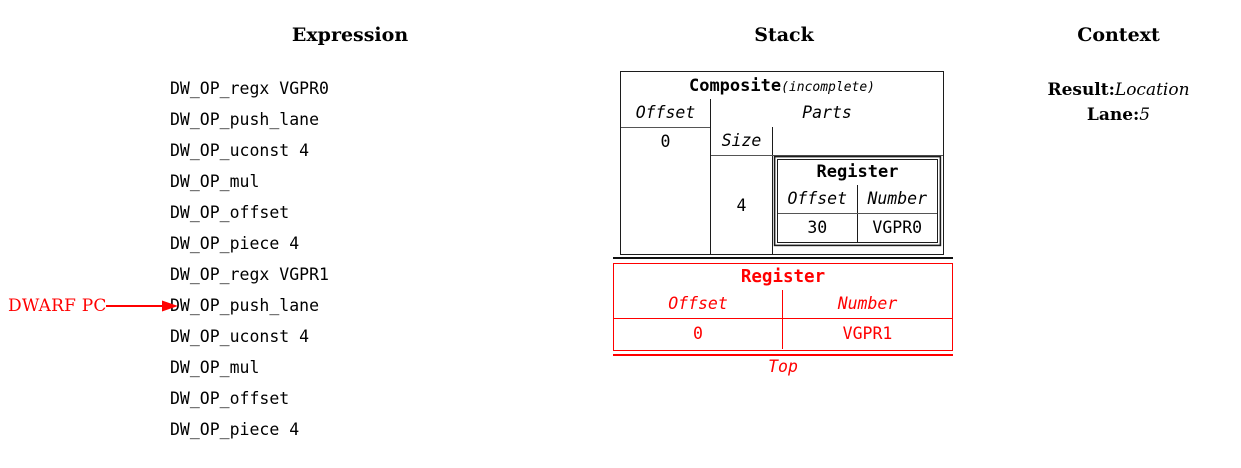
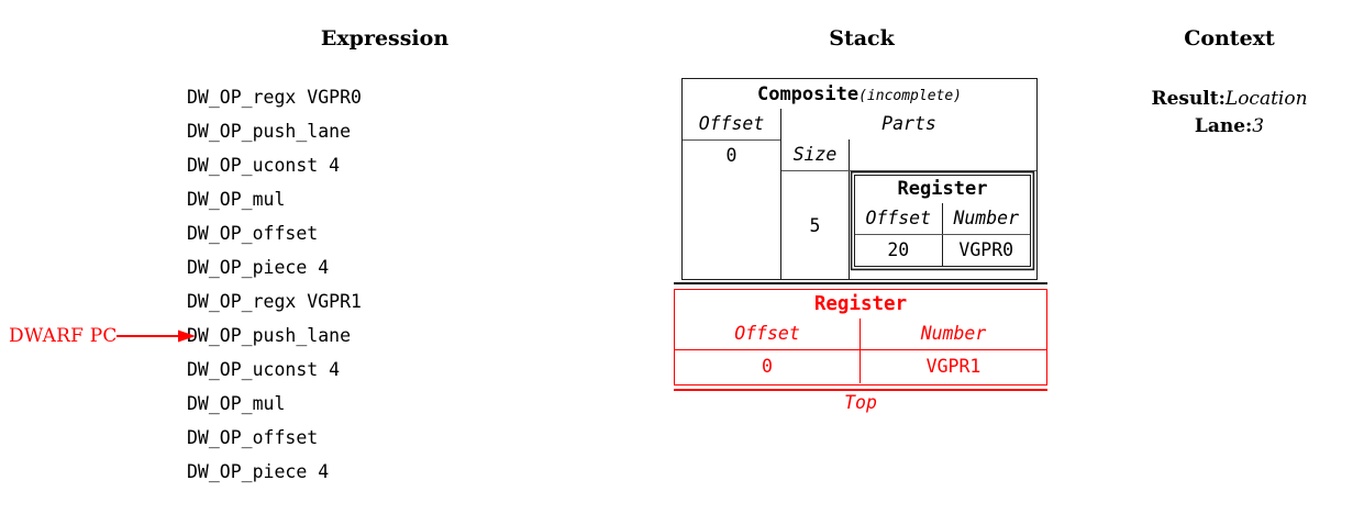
  Expression
  Stack
  Context
  DW_OP_regx VGPR0
  DW_OP_push_lane
  DW_OP_uconst 4
  DW_OP_mul
  DW_OP_offset
  DW_OP_piece 4
  DW_OP_regx VGPR1
  W_OP_push_lane
  DW_OP_uconst 4
  DW_OP_mul
  DW_OP_offset
  DW_OP_piece 4
  DWARF PC
  Composite(incomplete)
  Offset
  0
  Parts
  Size
- 4
+ 5
  Register
  Offset
  Number
- 30
+ 20
  VGPR0
  Register
  Offset
  Number
  0
  VGPR1
  Top
  Result:Location
- Lane:5
+ Lane:3
